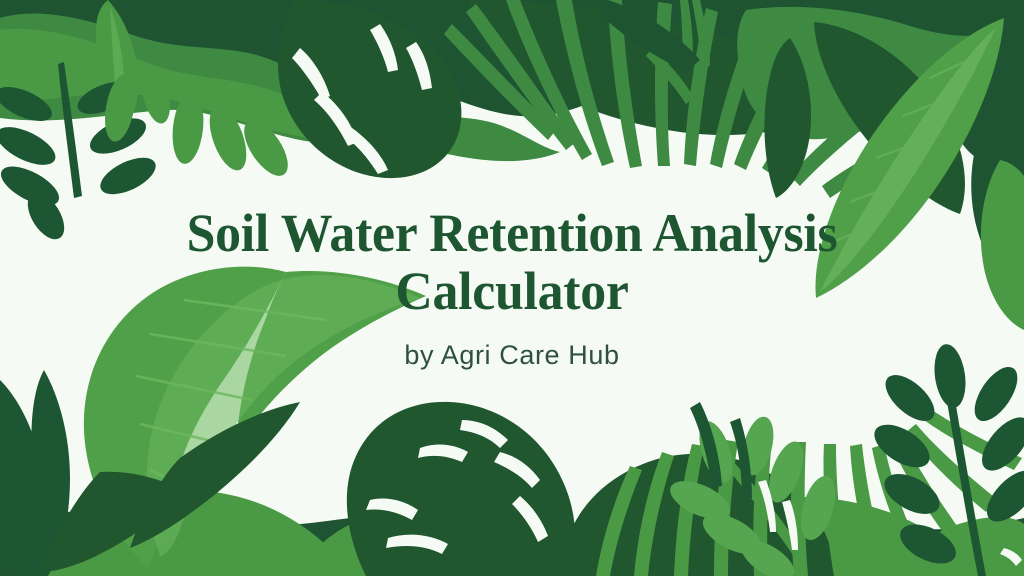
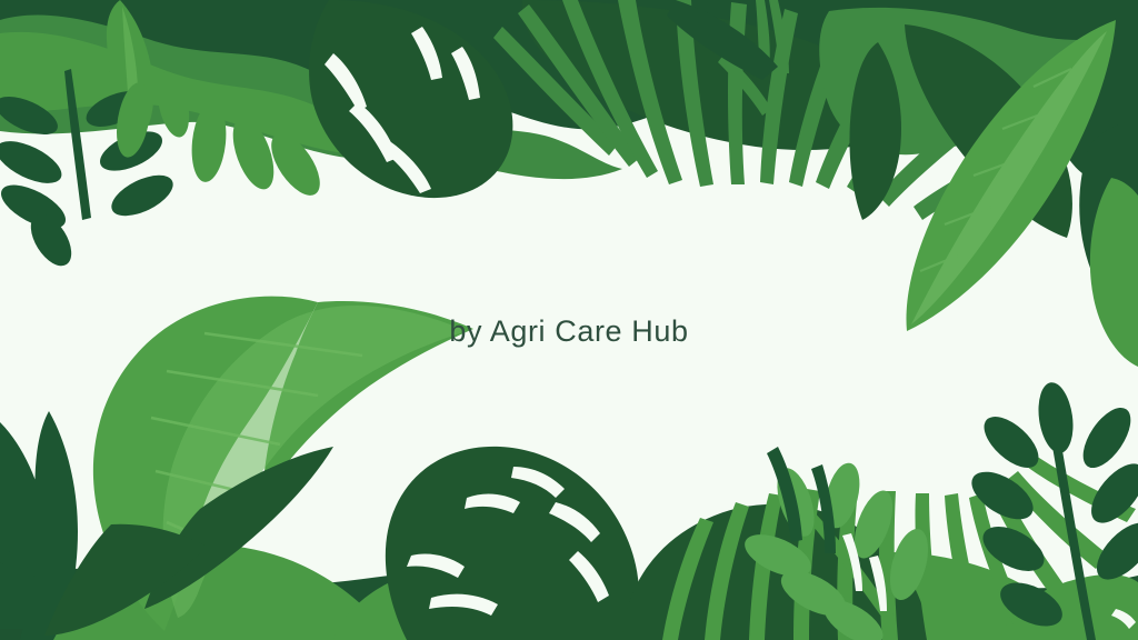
- Soil Water Retention Analysis Calculator
  by Agri Care Hub
